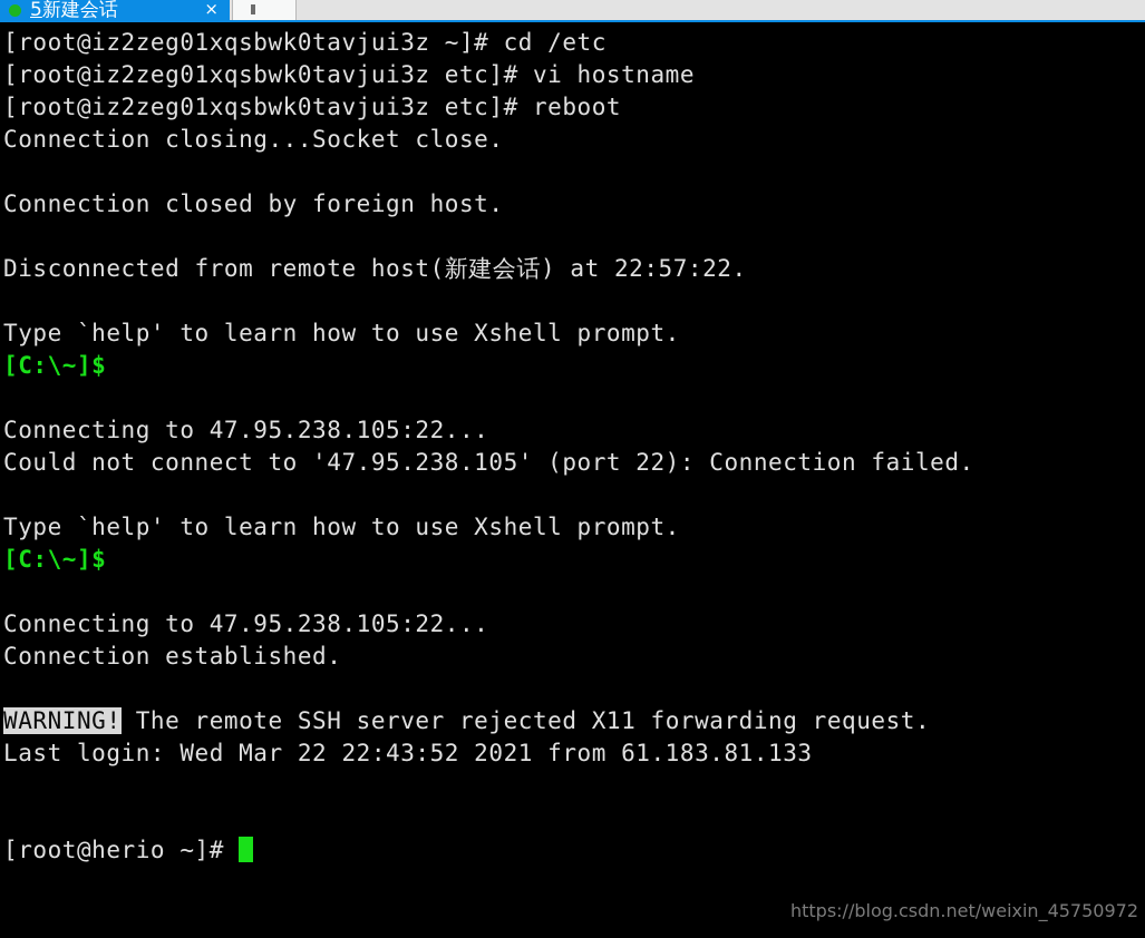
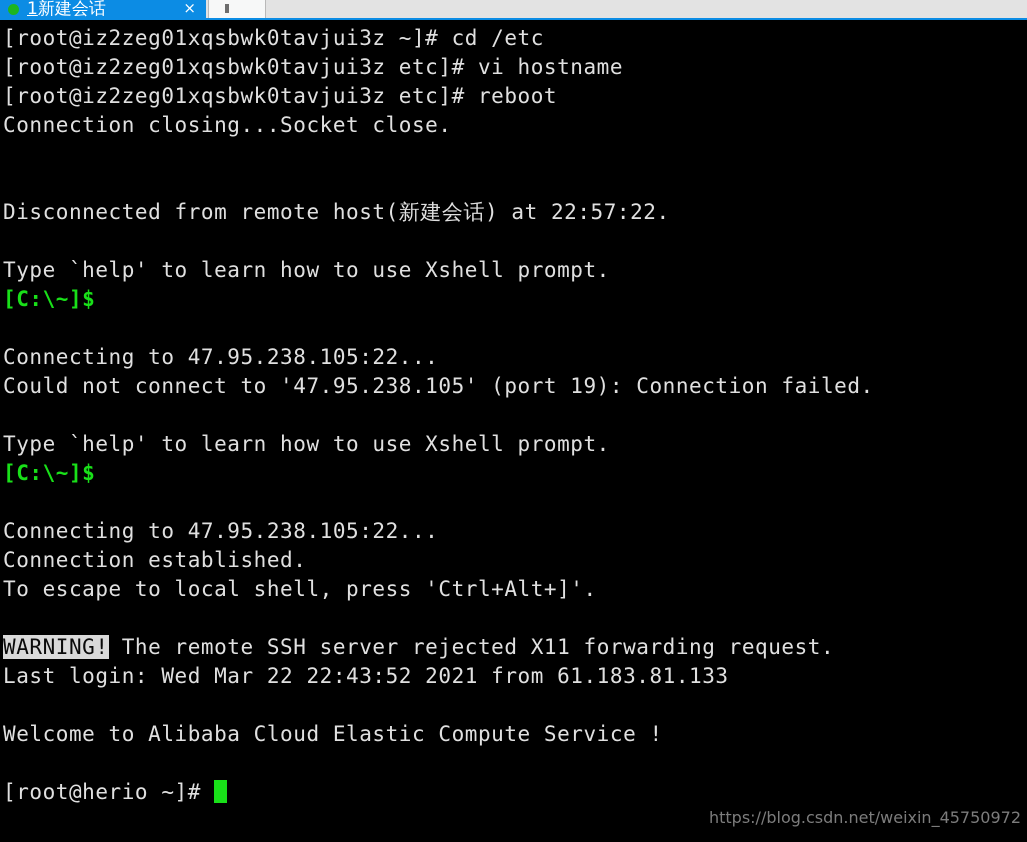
- 5新建会话
+ 1新建会话
  ×
  [root@iz2zeg01xqsbwk0tavjui3z ~]# cd /etc
  [root@iz2zeg01xqsbwk0tavjui3z etc]# vi hostname
  [root@iz2zeg01xqsbwk0tavjui3z etc]# reboot
  Connection closing...Socket close.
- Connection closed by foreign host.
  Disconnected from remote host(新建会话) at 22:57:22.
  Type `help' to learn how to use Xshell prompt.
  [C:\~]$
  Connecting to 47.95.238.105:22...
- Could not connect to '47.95.238.105' (port 22): Connection failed.
+ Could not connect to '47.95.238.105' (port 19): Connection failed.
  Type `help' to learn how to use Xshell prompt.
  [C:\~]$
  Connecting to 47.95.238.105:22...
  Connection established.
+ To escape to local shell, press 'Ctrl+Alt+]'.
  WARNING! The remote SSH server rejected X11 forwarding request.
  Last login: Wed Mar 22 22:43:52 2021 from 61.183.81.133
+ Welcome to Alibaba Cloud Elastic Compute Service !
  [root@herio ~]#
  https://blog.csdn.net/weixin_45750972
